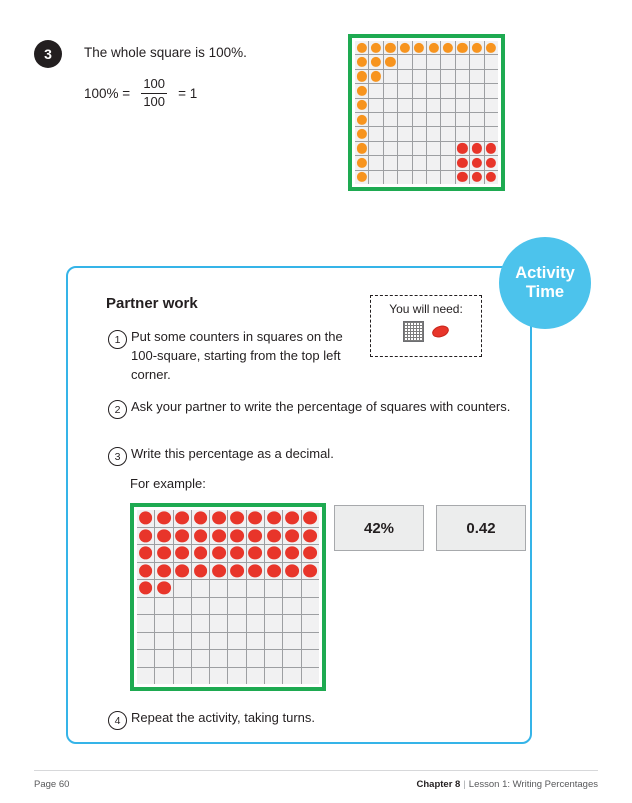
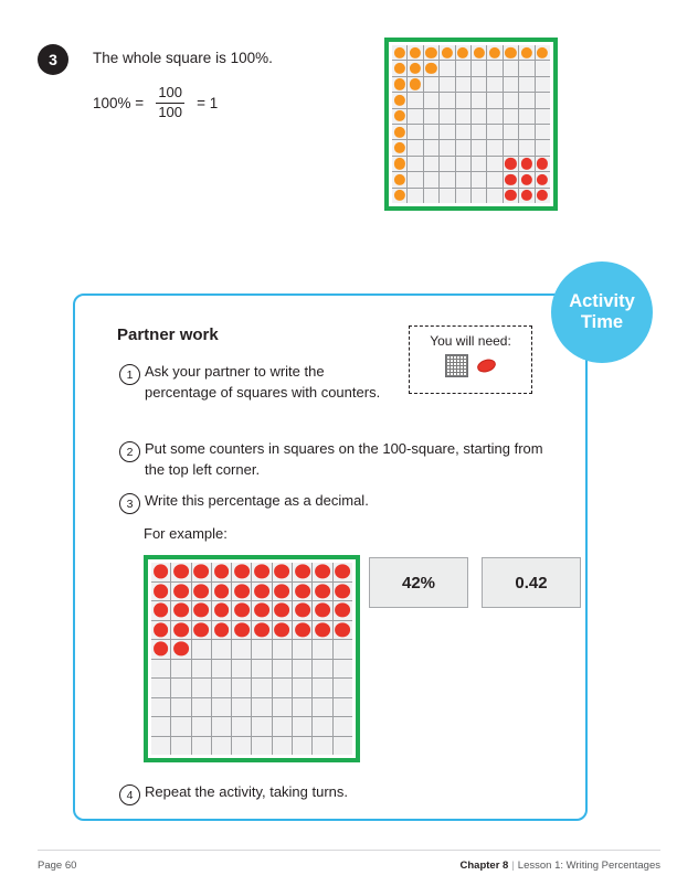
  3
  The whole square is 100%.
  100% =
  100
  100
  = 1
  Activity
  Time
  Partner work
  1
- Put some counters in squares on the 100-square, starting from the top left corner.
+ Ask your partner to write the percentage of squares with counters.
  2
- Ask your partner to write the percentage of squares with counters.
+ Put some counters in squares on the 100-square, starting from the top left corner.
  3
  Write this percentage as a decimal.
  For example:
  4
  Repeat the activity, taking turns.
  You will need:
  42%
  0.42
  Page 60
  Chapter 8 | Lesson 1: Writing Percentages
